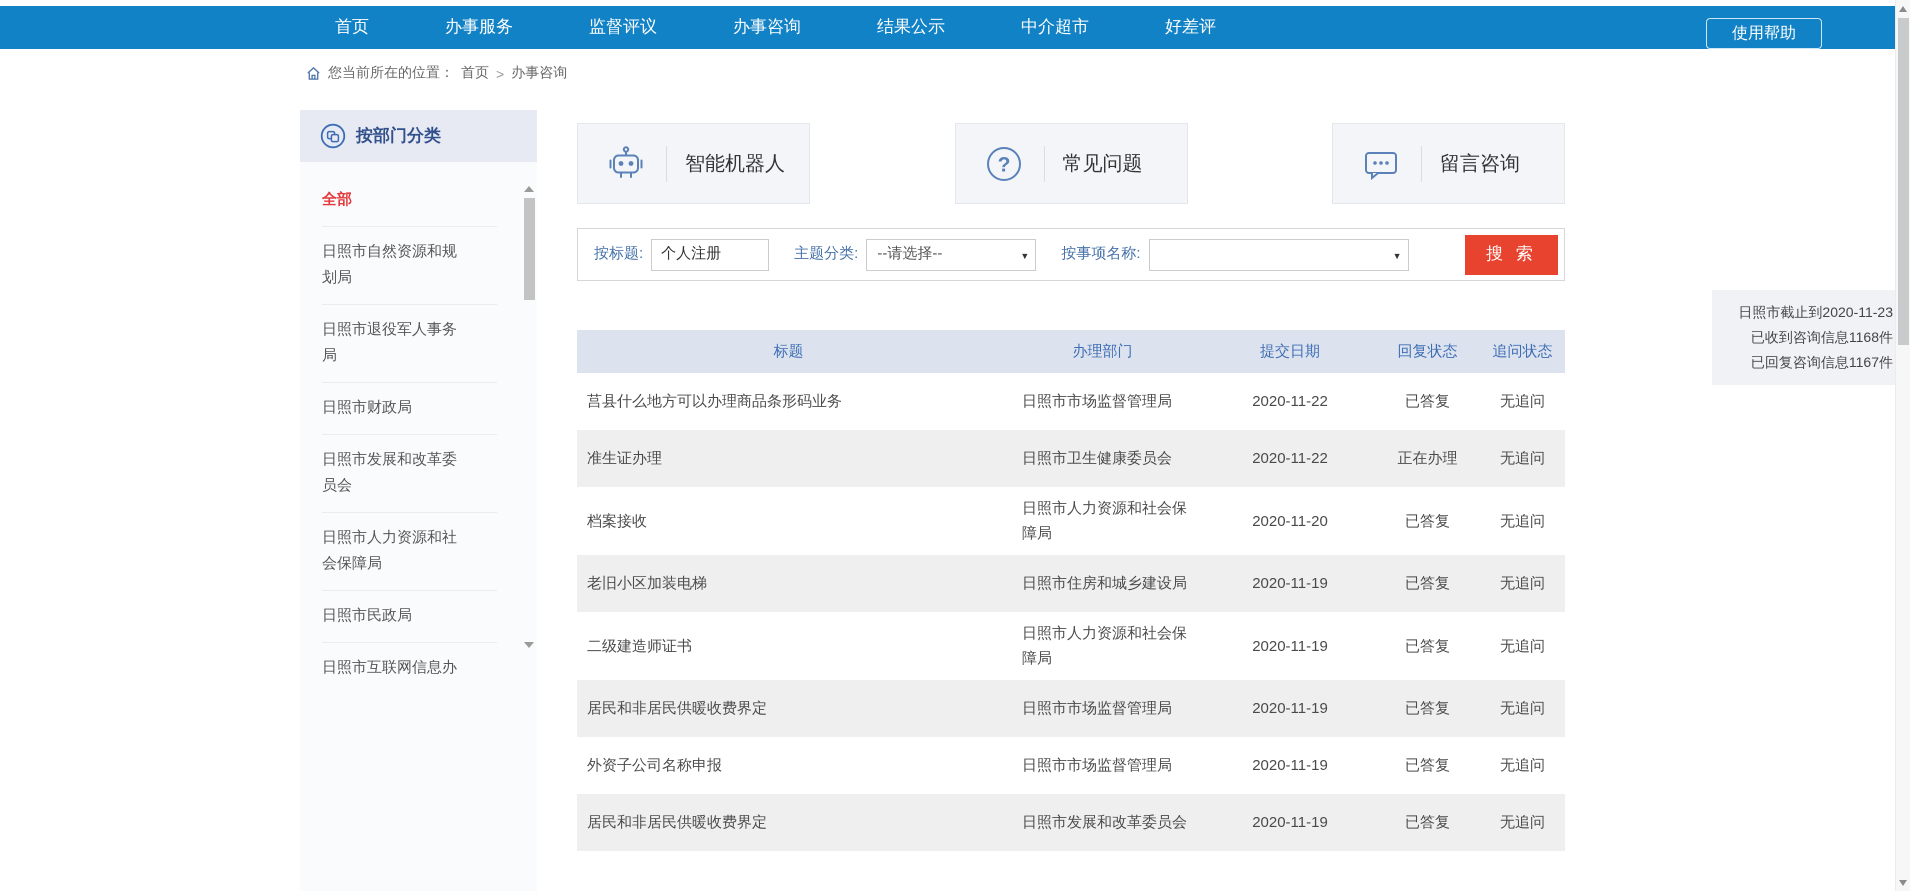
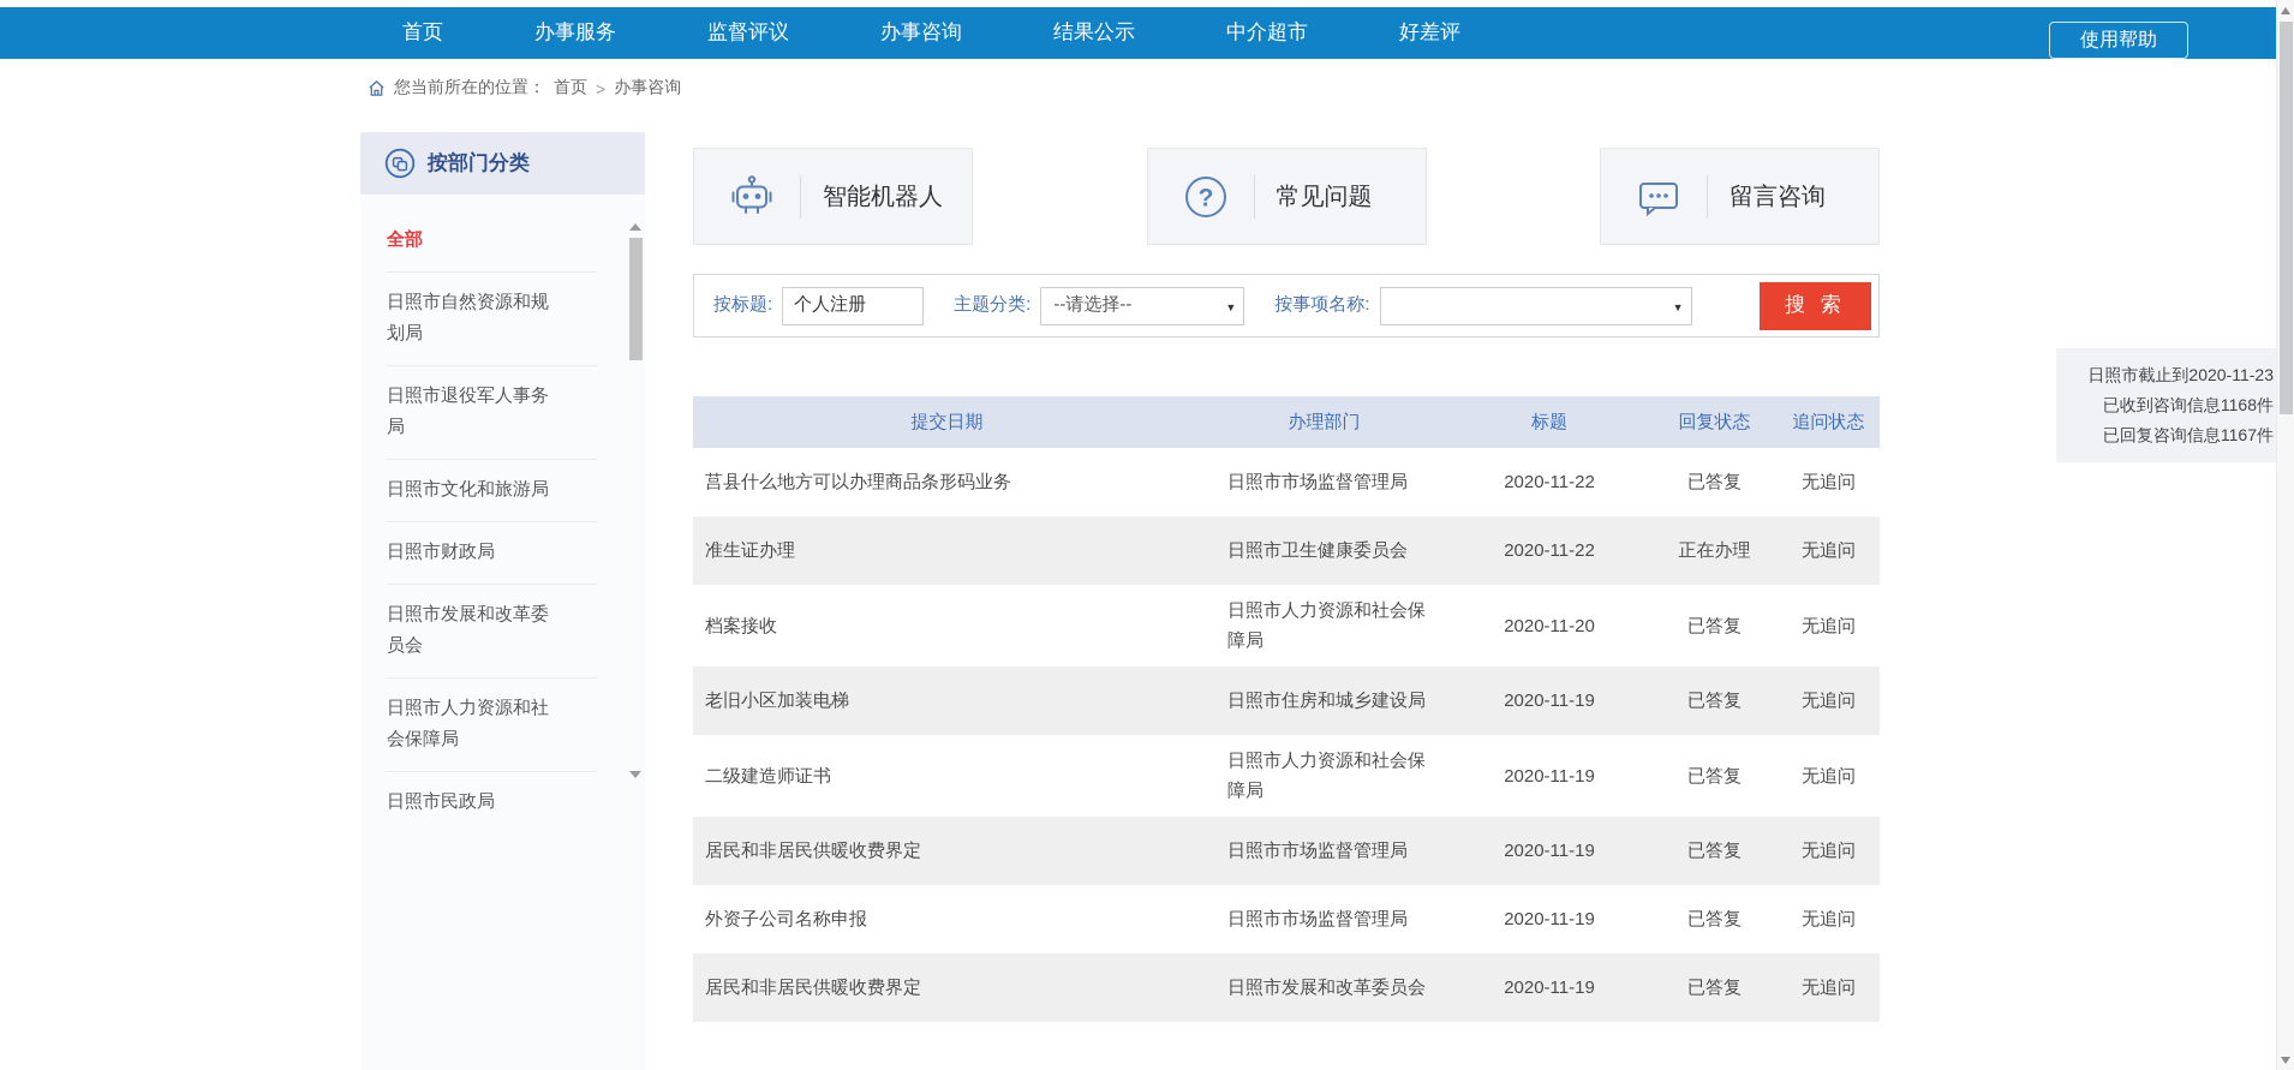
  首页
  办事服务
  监督评议
  办事咨询
  结果公示
  中介超市
  好差评
  使用帮助
  您当前所在的位置：
  首页
  >
  办事咨询
  按部门分类
  全部
  日照市自然资源和规划局
  日照市退役军人事务局
+ 日照市文化和旅游局
  日照市财政局
  日照市发展和改革委员会
  日照市人力资源和社会保障局
  日照市民政局
- 日照市互联网信息办
  智能机器人
  ?
  常见问题
  留言咨询
  按标题:
  个人注册
  主题分类:
  --请选择--
  ▼
  按事项名称:
  ▼
  搜 索
- 标题
+ 提交日期
  办理部门
- 提交日期
+ 标题
  回复状态
  追问状态
  莒县什么地方可以办理商品条形码业务
  日照市市场监督管理局
  2020-11-22
  已答复
  无追问
  准生证办理
  日照市卫生健康委员会
  2020-11-22
  正在办理
  无追问
  档案接收
  日照市人力资源和社会保障局
  2020-11-20
  已答复
  无追问
  老旧小区加装电梯
  日照市住房和城乡建设局
  2020-11-19
  已答复
  无追问
  二级建造师证书
  日照市人力资源和社会保障局
  2020-11-19
  已答复
  无追问
  居民和非居民供暖收费界定
  日照市市场监督管理局
  2020-11-19
  已答复
  无追问
  外资子公司名称申报
  日照市市场监督管理局
  2020-11-19
  已答复
  无追问
  居民和非居民供暖收费界定
  日照市发展和改革委员会
  2020-11-19
  已答复
  无追问
  日照市截止到2020-11-23
  已收到咨询信息1168件
  已回复咨询信息1167件
